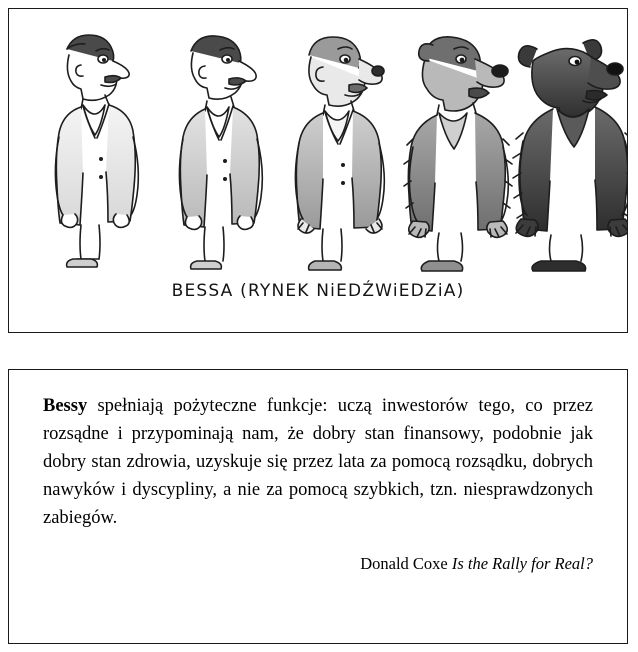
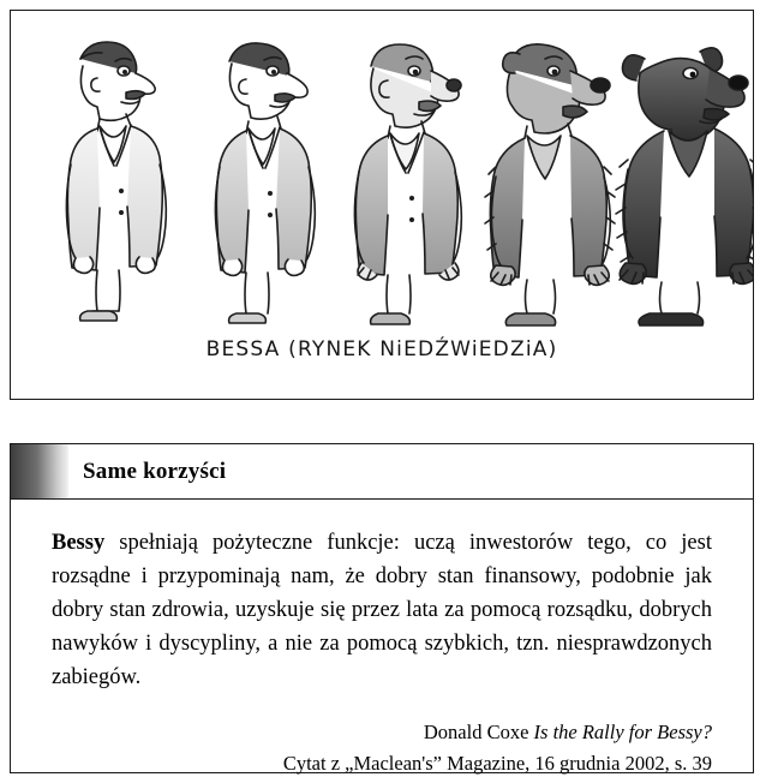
  BESSA (RYNEK NiEDŹWiEDZiA)
+ Same korzyści
- Bessy spełniają pożyteczne funkcje: uczą inwestorów tego, co przez rozsądne i przypominają nam, że dobry stan finansowy, podobnie jak dobry stan zdrowia, uzyskuje się przez lata za pomocą rozsądku, dobrych nawyków i dyscypliny, a nie za pomocą szybkich, tzn. niesprawdzonych zabiegów.
+ Bessy spełniają pożyteczne funkcje: uczą inwestorów tego, co jest rozsądne i przypominają nam, że dobry stan finansowy, podobnie jak dobry stan zdrowia, uzyskuje się przez lata za pomocą rozsądku, dobrych nawyków i dyscypliny, a nie za pomocą szybkich, tzn. niesprawdzonych zabiegów.
- Donald Coxe Is the Rally for Real?
+ Donald Coxe Is the Rally for Bessy?
+ Cytat z „Maclean's” Magazine, 16 grudnia 2002, s. 39
